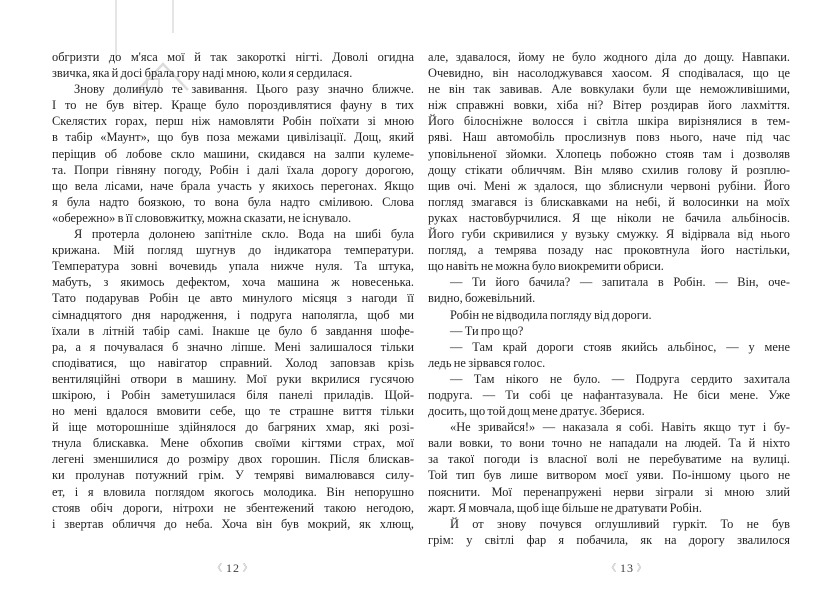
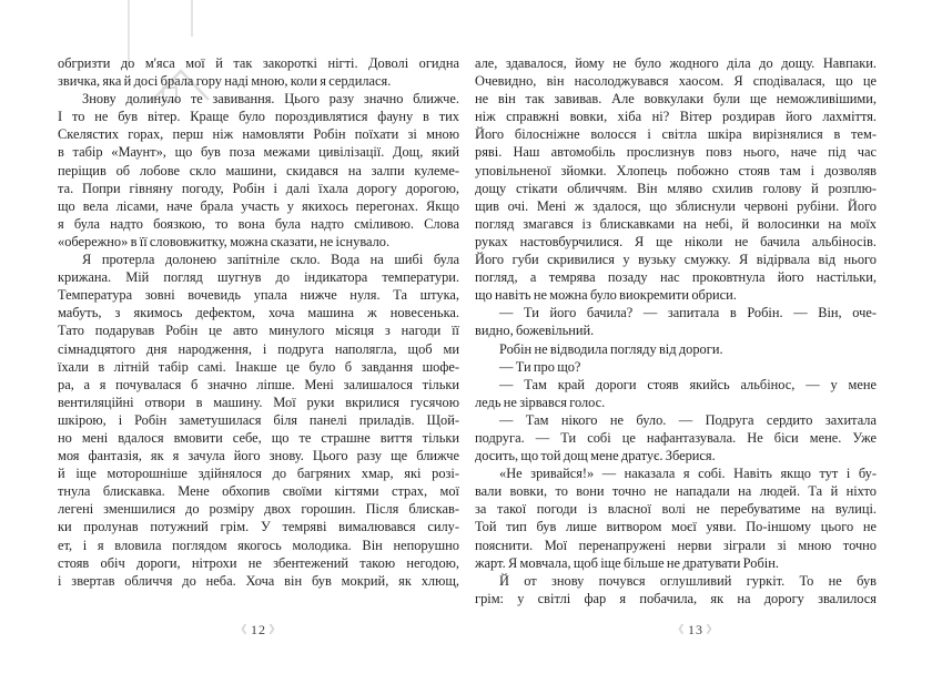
  обгризти до м'яса мої й так закороткі нігті. Доволі огидна
  звичка, яка й досі брала гору наді мною, коли я сердилася.
  Знову долинуло те завивання. Цього разу значно ближче.
  І то не був вітер. Краще було пороздивлятися фауну в тих
  Скелястих горах, перш ніж намовляти Робін поїхати зі мною
  в табір «Маунт», що був поза межами цивілізації. Дощ, який
  періщив об лобове скло машини, скидався на залпи кулеме-
  та. Попри гівняну погоду, Робін і далі їхала дорогу дорогою,
  що вела лісами, наче брала участь у якихось перегонах. Якщо
  я була надто боязкою, то вона була надто сміливою. Слова
  «обережно» в її слововжитку, можна сказати, не існувало.
  Я протерла долонею запітніле скло. Вода на шибі була
  крижана. Мій погляд шугнув до індикатора температури.
  Температура зовні вочевидь упала нижче нуля. Та штука,
  мабуть, з якимось дефектом, хоча машина ж новесенька.
  Тато подарував Робін це авто минулого місяця з нагоди її
  сімнадцятого дня народження, і подруга наполягла, щоб ми
  їхали в літній табір самі. Інакше це було б завдання шофе-
  ра, а я почувалася б значно ліпше. Мені залишалося тільки
- сподіватися, що навігатор справний. Холод заповзав крізь
  вентиляційні отвори в машину. Мої руки вкрилися гусячою
  шкірою, і Робін заметушилася біля панелі приладів. Щой-
  но мені вдалося вмовити себе, що те страшне виття тільки
+ моя фантазія, як я зачула його знову. Цього разу ще ближче
  й іще моторошніше здійнялося до багряних хмар, які розі-
  тнула блискавка. Мене обхопив своїми кігтями страх, мої
  легені зменшилися до розміру двох горошин. Після блискав-
  ки пролунав потужний грім. У темряві вималювався силу-
  ет, і я вловила поглядом якогось молодика. Він непорушно
  стояв обіч дороги, нітрохи не збентежений такою негодою,
  і звертав обличчя до неба. Хоча він був мокрий, як хлющ,
  《 12 》
  але, здавалося, йому не було жодного діла до дощу. Навпаки.
  Очевидно, він насолоджувався хаосом. Я сподівалася, що це
  не він так завивав. Але вовкулаки були ще неможливішими,
  ніж справжні вовки, хіба ні? Вітер роздирав його лахміття.
  Його білосніжне волосся і світла шкіра вирізнялися в тем-
  ряві. Наш автомобіль прослизнув повз нього, наче під час
  уповільненої зйомки. Хлопець побожно стояв там і дозволяв
  дощу стікати обличчям. Він мляво схилив голову й розплю-
  щив очі. Мені ж здалося, що зблиснули червоні рубіни. Його
  погляд змагався із блискавками на небі, й волосинки на моїх
  руках настовбурчилися. Я ще ніколи не бачила альбіносів.
  Його губи скривилися у вузьку смужку. Я відірвала від нього
  погляд, а темрява позаду нас проковтнула його настільки,
  що навіть не можна було виокремити обриси.
  — Ти його бачила? — запитала в Робін. — Він, оче-
  видно, божевільний.
  Робін не відводила погляду від дороги.
  — Ти про що?
  — Там край дороги стояв якийсь альбінос, — у мене
  ледь не зірвався голос.
  — Там нікого не було. — Подруга сердито захитала
  подруга. — Ти собі це нафантазувала. Не біси мене. Уже
  досить, що той дощ мене дратує. Зберися.
  «Не зривайся!» — наказала я собі. Навіть якщо тут і бу-
  вали вовки, то вони точно не нападали на людей. Та й ніхто
  за такої погоди із власної волі не перебуватиме на вулиці.
  Той тип був лише витвором моєї уяви. По-іншому цього не
- пояснити. Мої перенапружені нерви зіграли зі мною злий
+ пояснити. Мої перенапружені нерви зіграли зі мною точно
  жарт. Я мовчала, щоб іще більше не дратувати Робін.
  Й от знову почувся оглушливий гуркіт. То не був
  грім: у світлі фар я побачила, як на дорогу звалилося
  《 13 》
